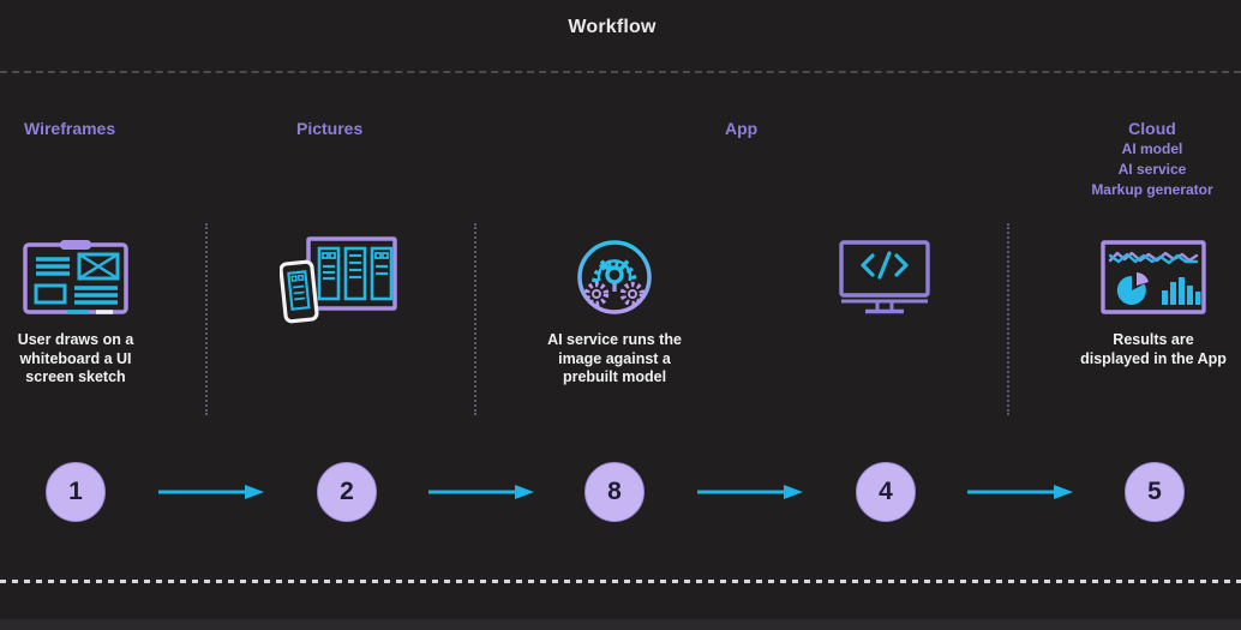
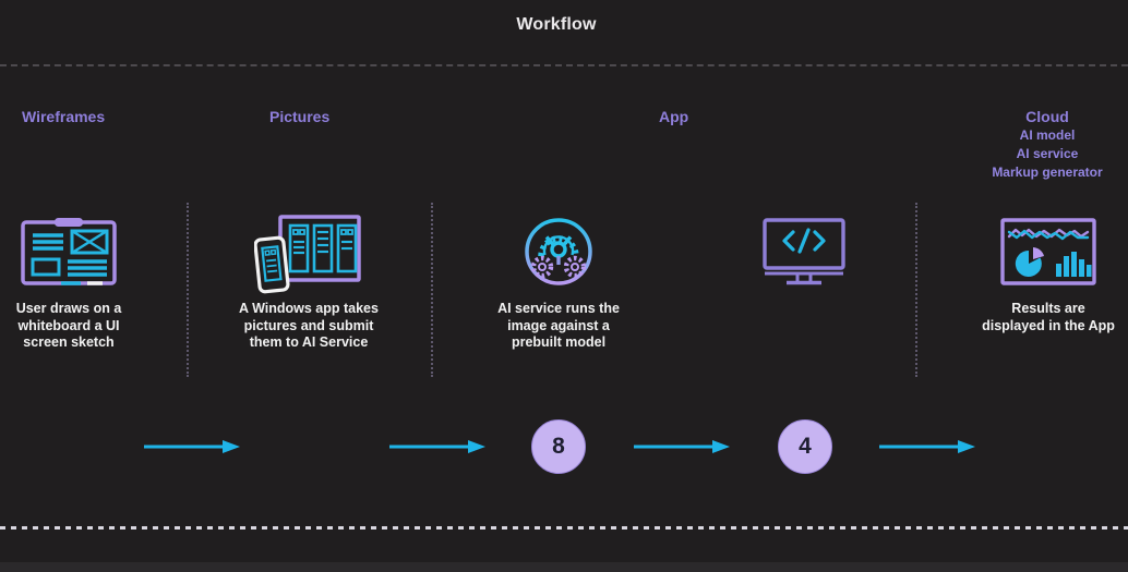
  Workflow
  Wireframes
  Pictures
  App
  Cloud
  AI model
  AI service
  Markup generator
  User draws on a
  whiteboard a UI
  screen sketch
+ A Windows app takes
+ pictures and submit
+ them to AI Service
  AI service runs the
  image against a
  prebuilt model
  Results are
  displayed in the App
- 1
- 2
  8
  4
- 5
